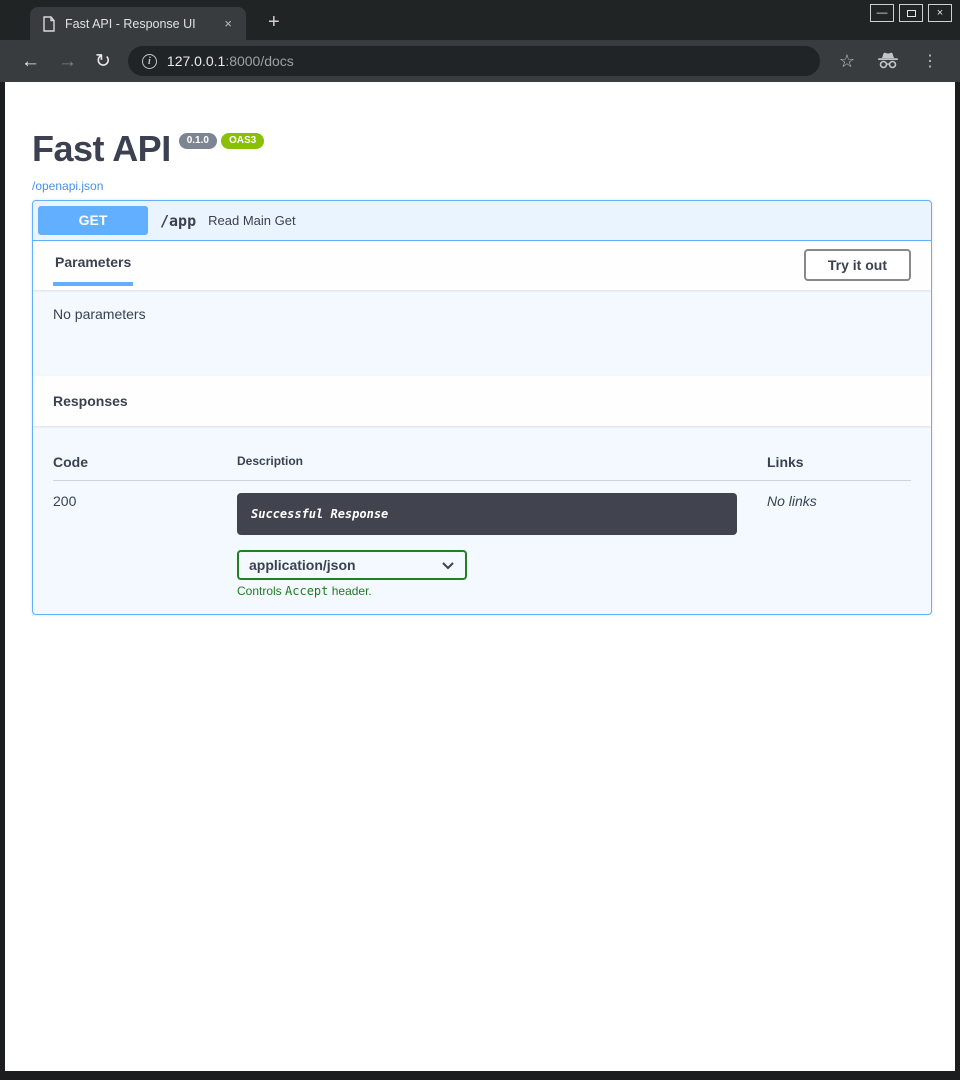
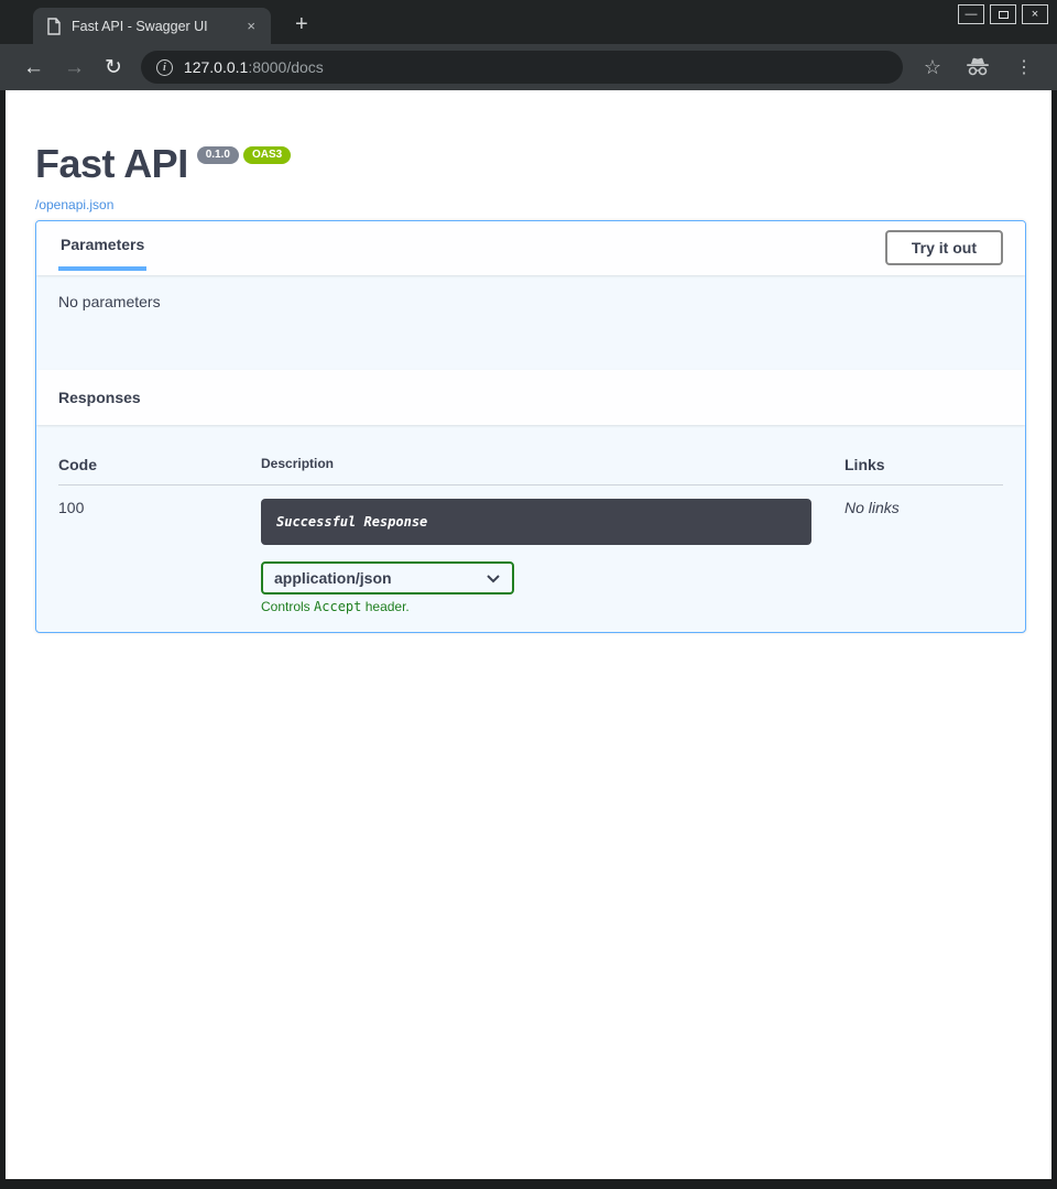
- Fast API - Response UI
+ Fast API - Swagger UI
  ×
  +
  —
  ×
  ←
  →
  ↻
  i
  127.0.0.1:8000/docs
  ☆
  ⋮
  Fast API 0.1.0 OAS3
  /openapi.json
- GET
- /app
- Read Main Get
  Parameters
  Try it out
  No parameters
  Responses
  Code
  Description
  Links
- 200
+ 100
  Successful Response
  application/json
  Controls Accept header.
  No links
